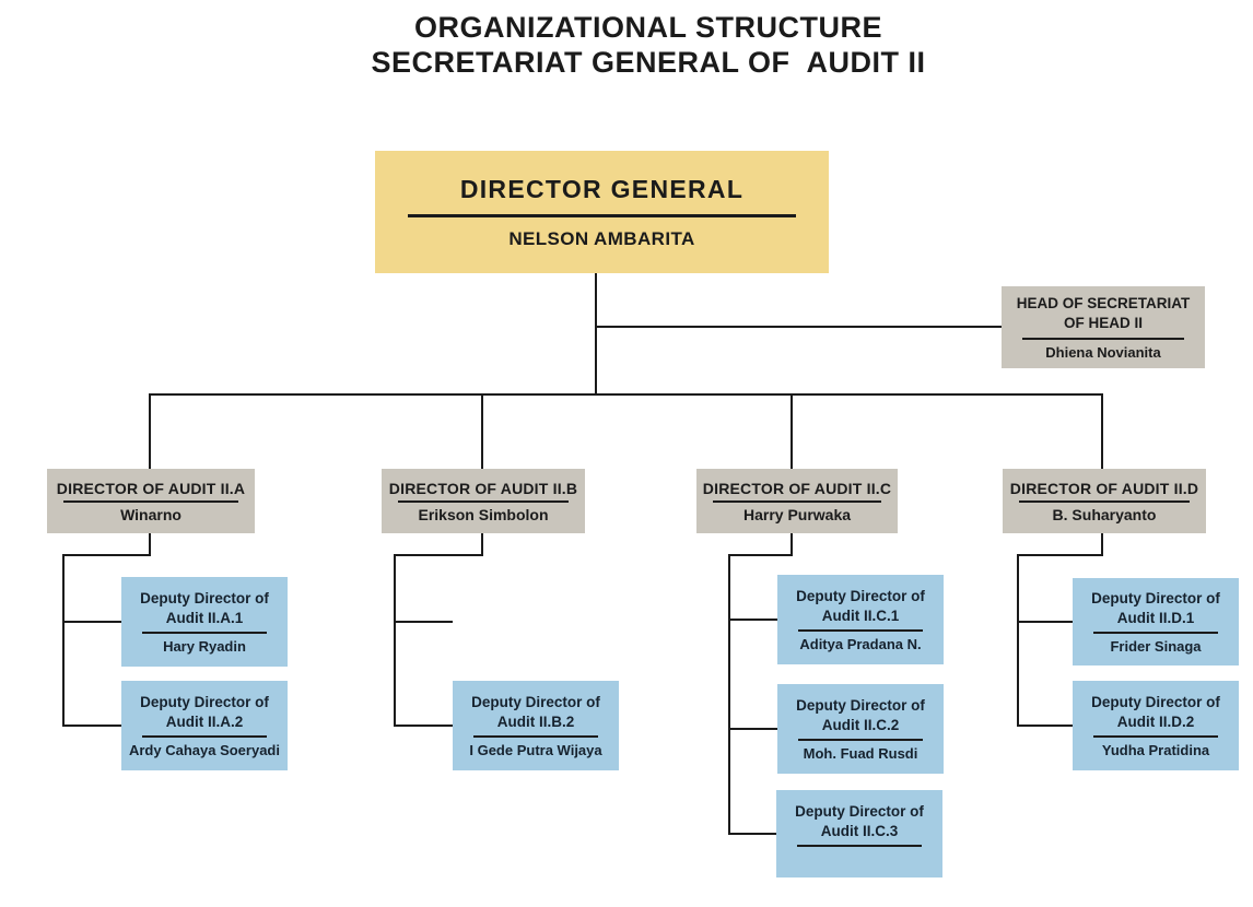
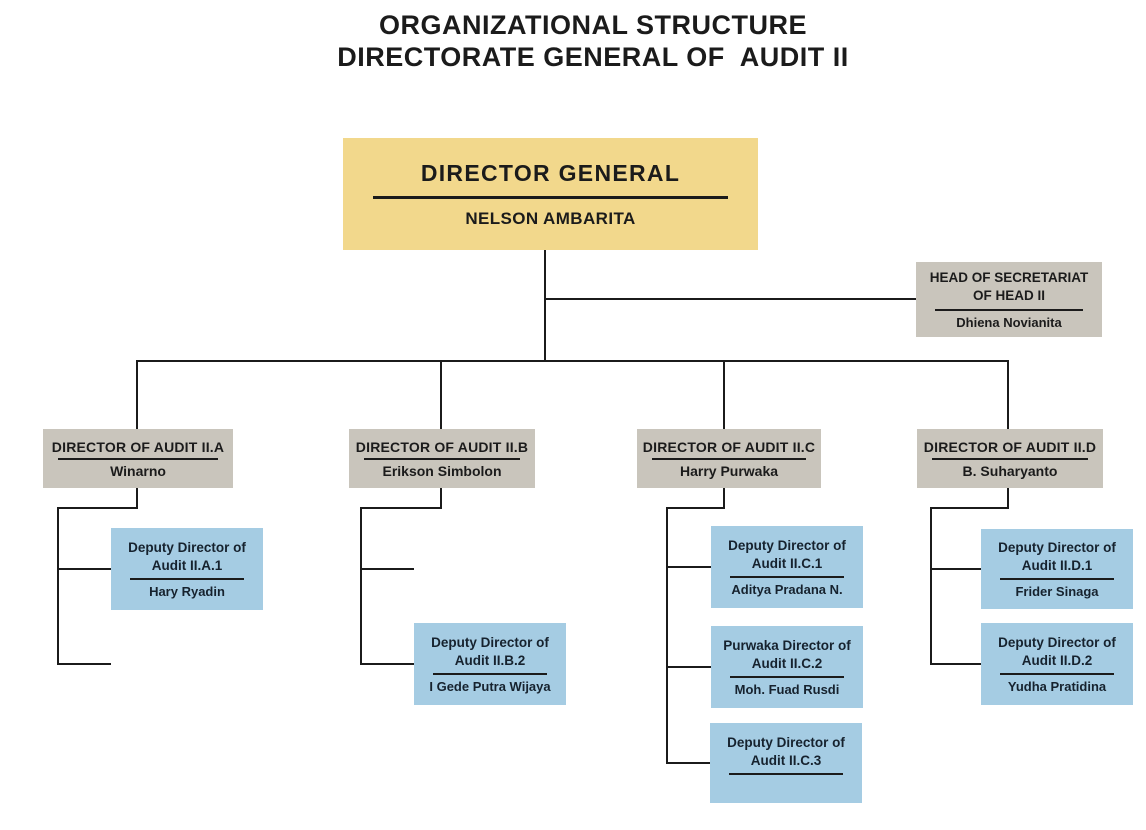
  ORGANIZATIONAL STRUCTURE
- SECRETARIAT GENERAL OF AUDIT II
+ DIRECTORATE GENERAL OF AUDIT II
  DIRECTOR GENERAL
  NELSON AMBARITA
  HEAD OF SECRETARIAT OF HEAD II
  Dhiena Novianita
  DIRECTOR OF AUDIT II.A
  Winarno
  DIRECTOR OF AUDIT II.B
  Erikson Simbolon
  DIRECTOR OF AUDIT II.C
  Harry Purwaka
  DIRECTOR OF AUDIT II.D
  B. Suharyanto
  Deputy Director of Audit II.A.1
  Hary Ryadin
- Deputy Director of Audit II.A.2
- Ardy Cahaya Soeryadi
  Deputy Director of Audit II.B.2
  I Gede Putra Wijaya
  Deputy Director of Audit II.C.1
  Aditya Pradana N.
- Deputy Director of Audit II.C.2
+ Purwaka Director of Audit II.C.2
  Moh. Fuad Rusdi
  Deputy Director of Audit II.C.3
  Deputy Director of Audit II.D.1
  Frider Sinaga
  Deputy Director of Audit II.D.2
  Yudha Pratidina
